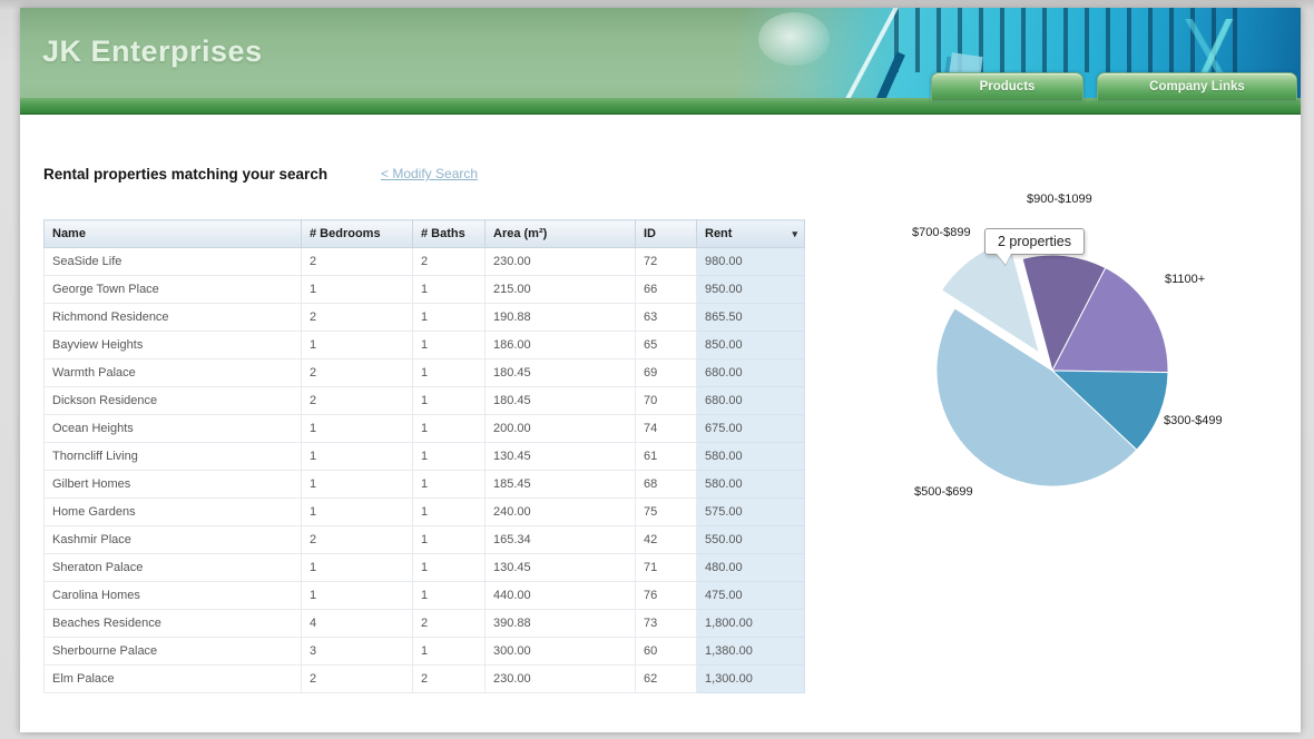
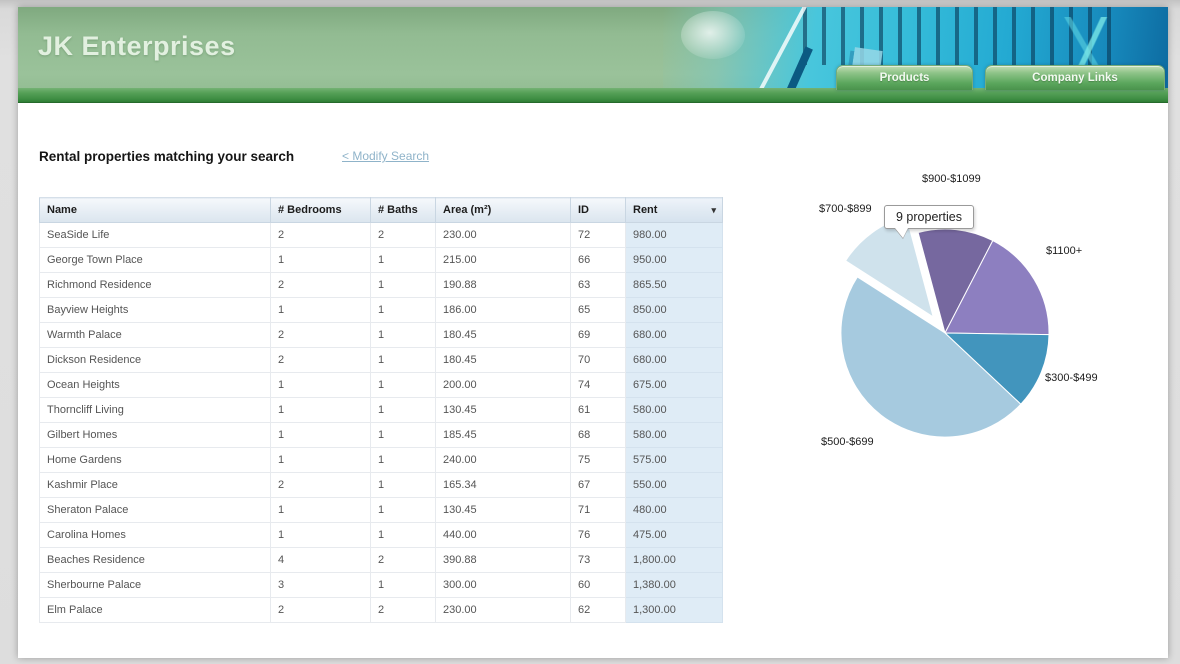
  JK Enterprises
  Products
  Company Links
  Rental properties matching your search
  < Modify Search
  Name	# Bedrooms	# Baths	Area (m²)	ID	Rent ▾
  SeaSide Life	2	2	230.00	72	980.00
  George Town Place	1	1	215.00	66	950.00
  Richmond Residence	2	1	190.88	63	865.50
  Bayview Heights	1	1	186.00	65	850.00
  Warmth Palace	2	1	180.45	69	680.00
  Dickson Residence	2	1	180.45	70	680.00
  Ocean Heights	1	1	200.00	74	675.00
  Thorncliff Living	1	1	130.45	61	580.00
  Gilbert Homes	1	1	185.45	68	580.00
  Home Gardens	1	1	240.00	75	575.00
- Kashmir Place	2	1	165.34	42	550.00
+ Kashmir Place	2	1	165.34	67	550.00
  Sheraton Palace	1	1	130.45	71	480.00
  Carolina Homes	1	1	440.00	76	475.00
  Beaches Residence	4	2	390.88	73	1,800.00
  Sherbourne Palace	3	1	300.00	60	1,380.00
  Elm Palace	2	2	230.00	62	1,300.00
  $900-$1099
  $700-$899
  $1100+
  $300-$499
  $500-$699
- 2 properties
+ 9 properties
